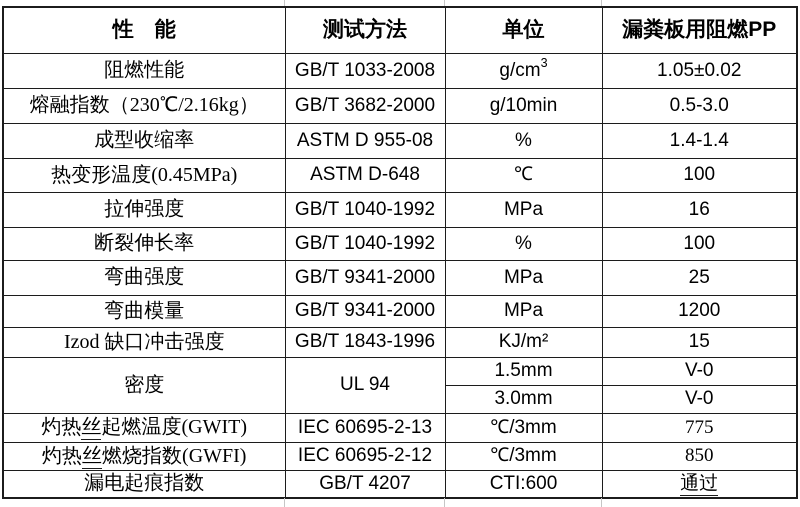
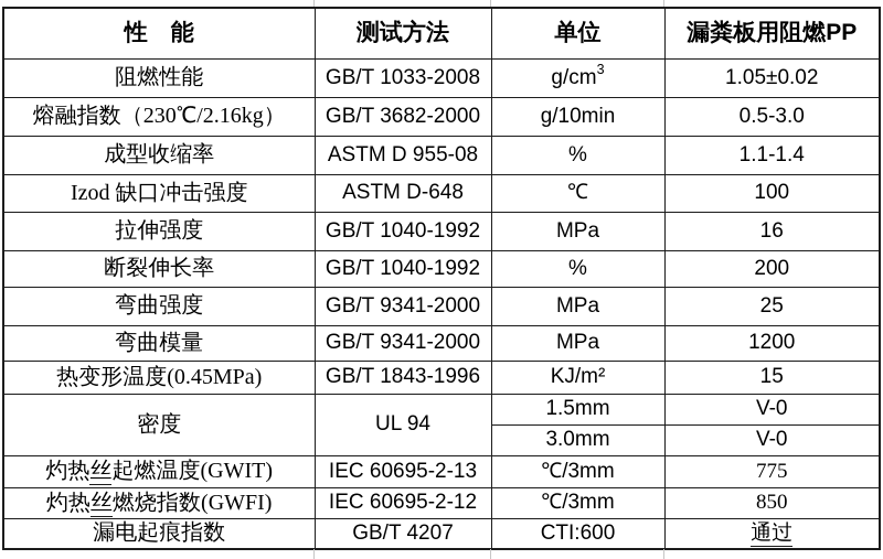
  性 能	测试方法	单位	漏粪板用阻燃PP
  阻燃性能	GB/T 1033-2008	g/cm3	1.05±0.02
  熔融指数（230℃/2.16kg）	GB/T 3682-2000	g/10min	0.5-3.0
- 成型收缩率	ASTM D 955-08	%	1.4-1.4
+ 成型收缩率	ASTM D 955-08	%	1.1-1.4
- 热变形温度(0.45MPa)	ASTM D-648	℃	100
+ Izod 缺口冲击强度	ASTM D-648	℃	100
  拉伸强度	GB/T 1040-1992	MPa	16
- 断裂伸长率	GB/T 1040-1992	%	100
+ 断裂伸长率	GB/T 1040-1992	%	200
  弯曲强度	GB/T 9341-2000	MPa	25
  弯曲模量	GB/T 9341-2000	MPa	1200
- Izod 缺口冲击强度	GB/T 1843-1996	KJ/m²	15
+ 热变形温度(0.45MPa)	GB/T 1843-1996	KJ/m²	15
  密度	UL 94	1.5mm	V-0
  3.0mm	V-0
  灼热丝起燃温度(GWIT)	IEC 60695-2-13	℃/3mm	775
  灼热丝燃烧指数(GWFI)	IEC 60695-2-12	℃/3mm	850
  漏电起痕指数	GB/T 4207	CTI:600	通过
